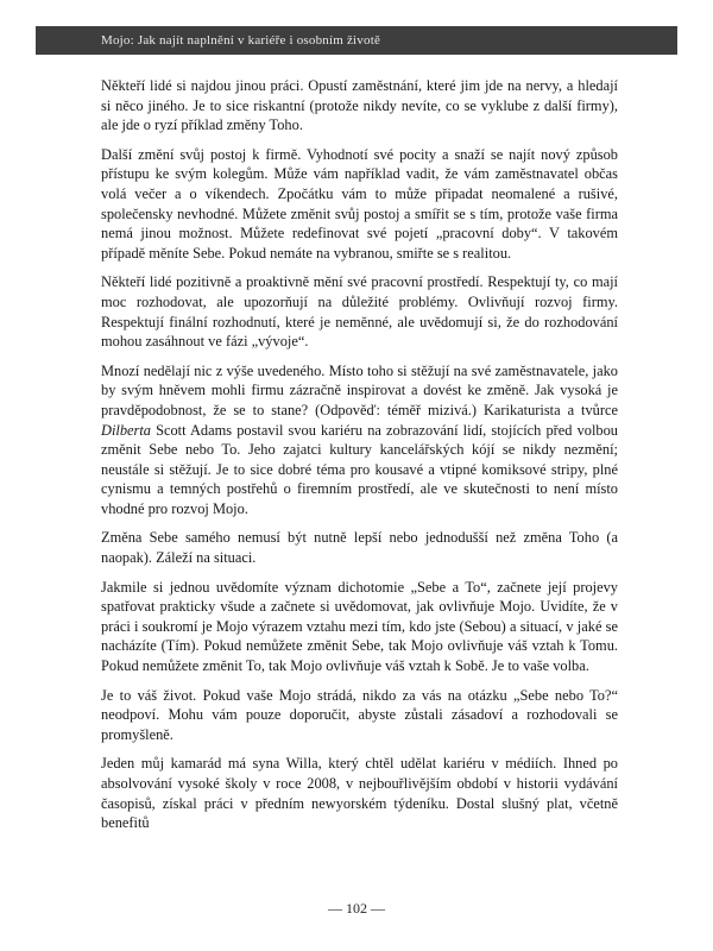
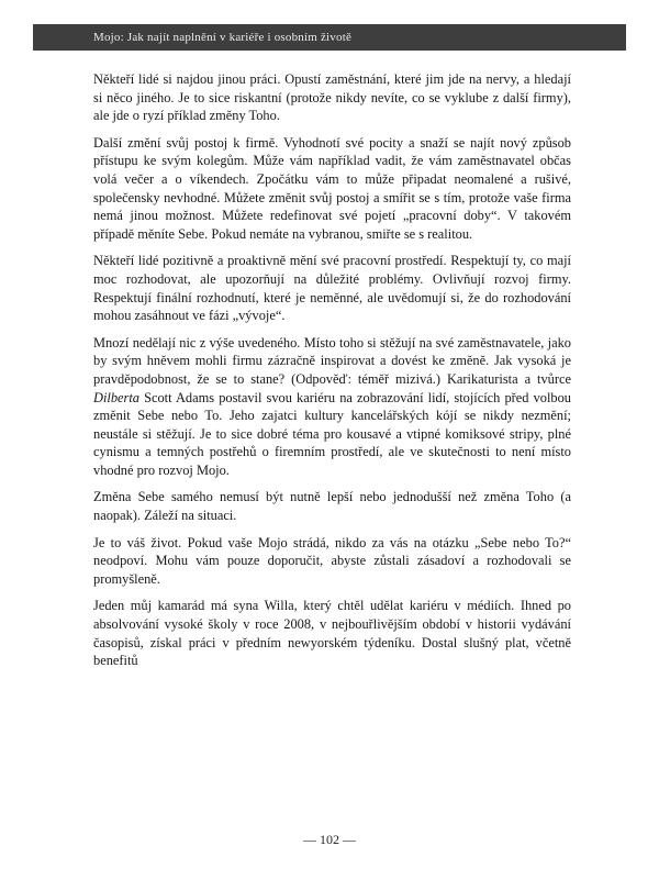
  Mojo: Jak najít naplnění v kariéře i osobním životě
  Někteří lidé si najdou jinou práci. Opustí zaměstnání, které jim jde na nervy, a hledají si něco jiného. Je to sice riskantní (protože nikdy nevíte, co se vyklube z další firmy), ale jde o ryzí příklad změny Toho.
  Další změní svůj postoj k firmě. Vyhodnotí své pocity a snaží se najít nový způsob přístupu ke svým kolegům. Může vám například vadit, že vám zaměstnavatel občas volá večer a o víkendech. Zpočátku vám to může připadat neomalené a rušivé, společensky nevhodné. Můžete změnit svůj postoj a smířit se s tím, protože vaše firma nemá jinou možnost. Můžete redefinovat své pojetí „pracovní doby“. V takovém případě měníte Sebe. Pokud nemáte na vybranou, smiřte se s realitou.
  Někteří lidé pozitivně a proaktivně mění své pracovní prostředí. Respektují ty, co mají moc rozhodovat, ale upozorňují na důležité problémy. Ovlivňují rozvoj firmy. Respektují finální rozhodnutí, které je neměnné, ale uvědomují si, že do rozhodování mohou zasáhnout ve fázi „vývoje“.
  Mnozí nedělají nic z výše uvedeného. Místo toho si stěžují na své zaměstnavatele, jako by svým hněvem mohli firmu zázračně inspirovat a dovést ke změně. Jak vysoká je pravděpodobnost, že se to stane? (Odpověď: téměř mizivá.) Karikaturista a tvůrce Dilberta Scott Adams postavil svou kariéru na zobrazování lidí, stojících před volbou změnit Sebe nebo To. Jeho zajatci kultury kancelářských kójí se nikdy nezmění; neustále si stěžují. Je to sice dobré téma pro kousavé a vtipné komiksové stripy, plné cynismu a temných postřehů o firemním prostředí, ale ve skutečnosti to není místo vhodné pro rozvoj Mojo.
  Změna Sebe samého nemusí být nutně lepší nebo jednodušší než změna Toho (a naopak). Záleží na situaci.
- Jakmile si jednou uvědomíte význam dichotomie „Sebe a To“, začnete její projevy spatřovat prakticky všude a začnete si uvědomovat, jak ovlivňuje Mojo. Uvidíte, že v práci i soukromí je Mojo výrazem vztahu mezi tím, kdo jste (Sebou) a situací, v jaké se nacházíte (Tím). Pokud nemůžete změnit Sebe, tak Mojo ovlivňuje váš vztah k Tomu. Pokud nemůžete změnit To, tak Mojo ovlivňuje váš vztah k Sobě. Je to vaše volba.
  Je to váš život. Pokud vaše Mojo strádá, nikdo za vás na otázku „Sebe nebo To?“ neodpoví. Mohu vám pouze doporučit, abyste zůstali zásadoví a rozhodovali se promyšleně.
  Jeden můj kamarád má syna Willa, který chtěl udělat kariéru v médiích. Ihned po absolvování vysoké školy v roce 2008, v nejbouřlivějším období v historii vydávání časopisů, získal práci v předním newyorském týdeníku. Dostal slušný plat, včetně benefitů
  — 102 —
